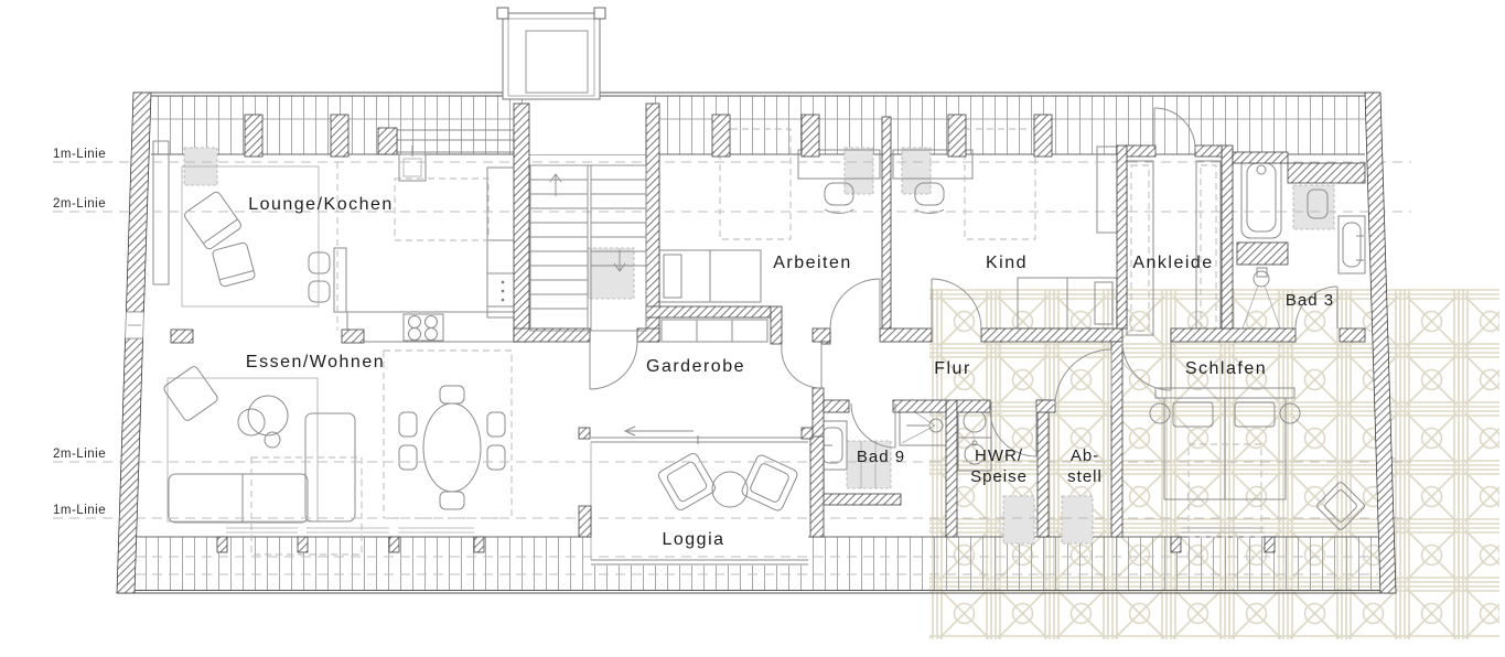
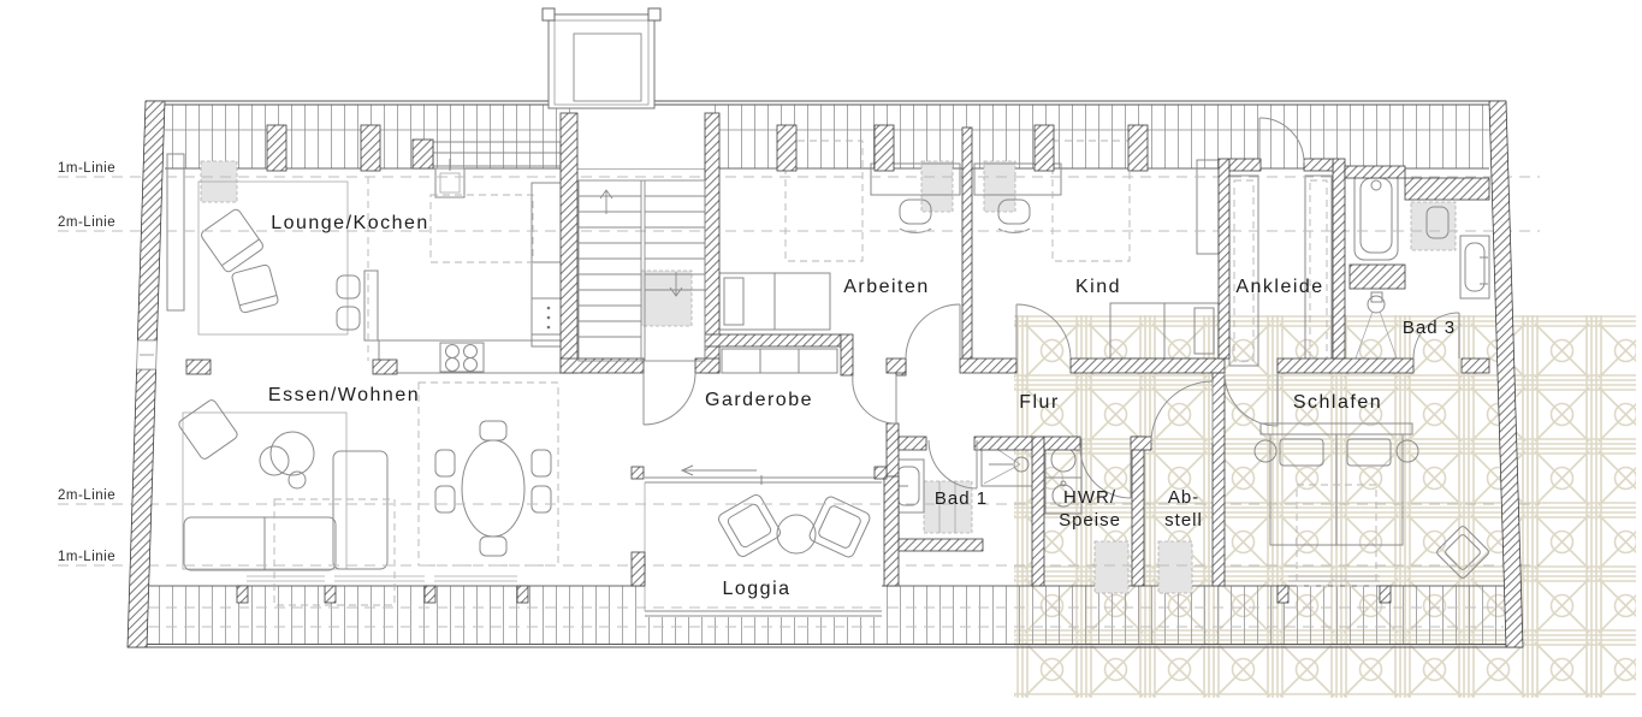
  1m-Linie
  2m-Linie
  2m-Linie
  1m-Linie
  Lounge/Kochen
  Essen/Wohnen
  Garderobe
  Arbeiten
  Kind
  Ankleide
  Bad 3
  Flur
  Schlafen
- Bad 9
+ Bad 1
  HWR/
  Speise
  Ab-
  stell
  Loggia
